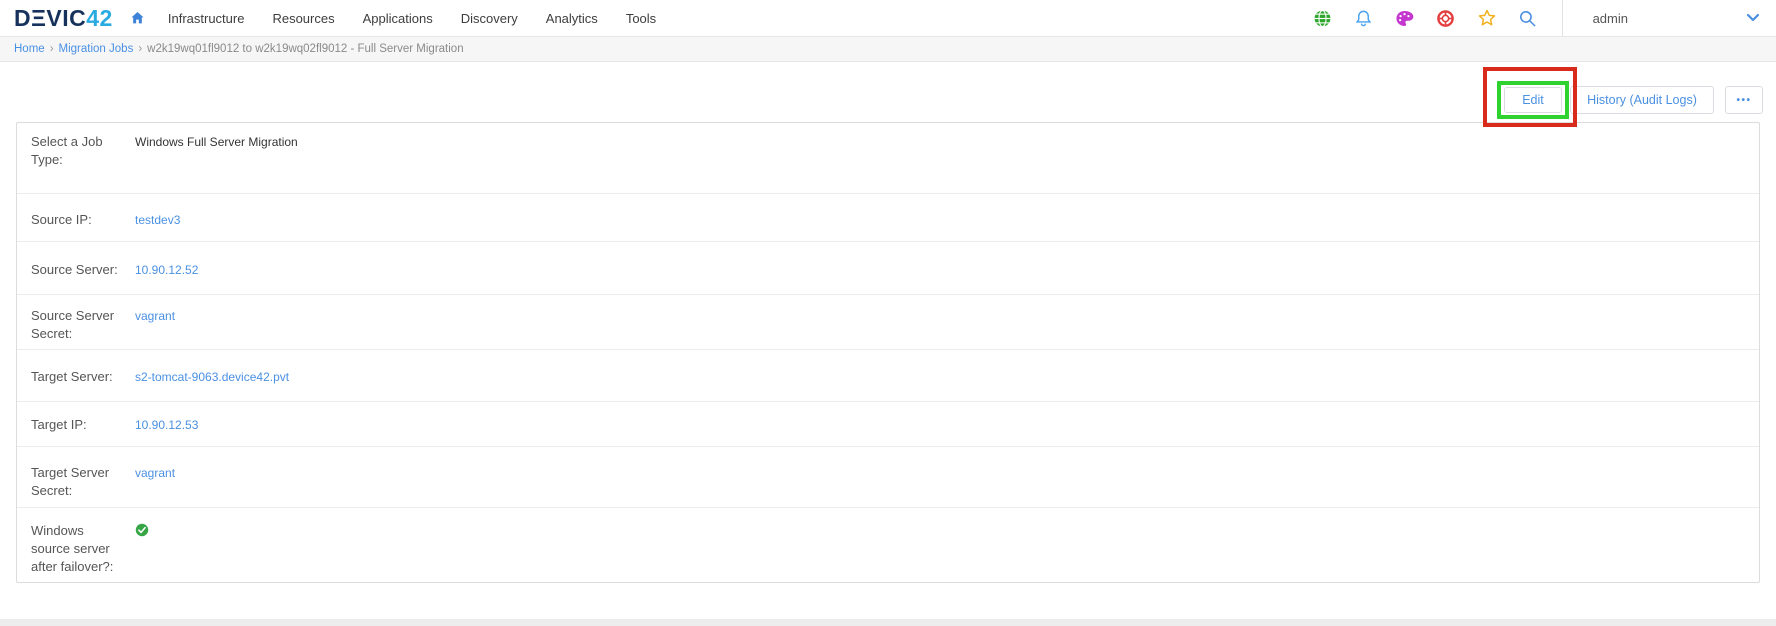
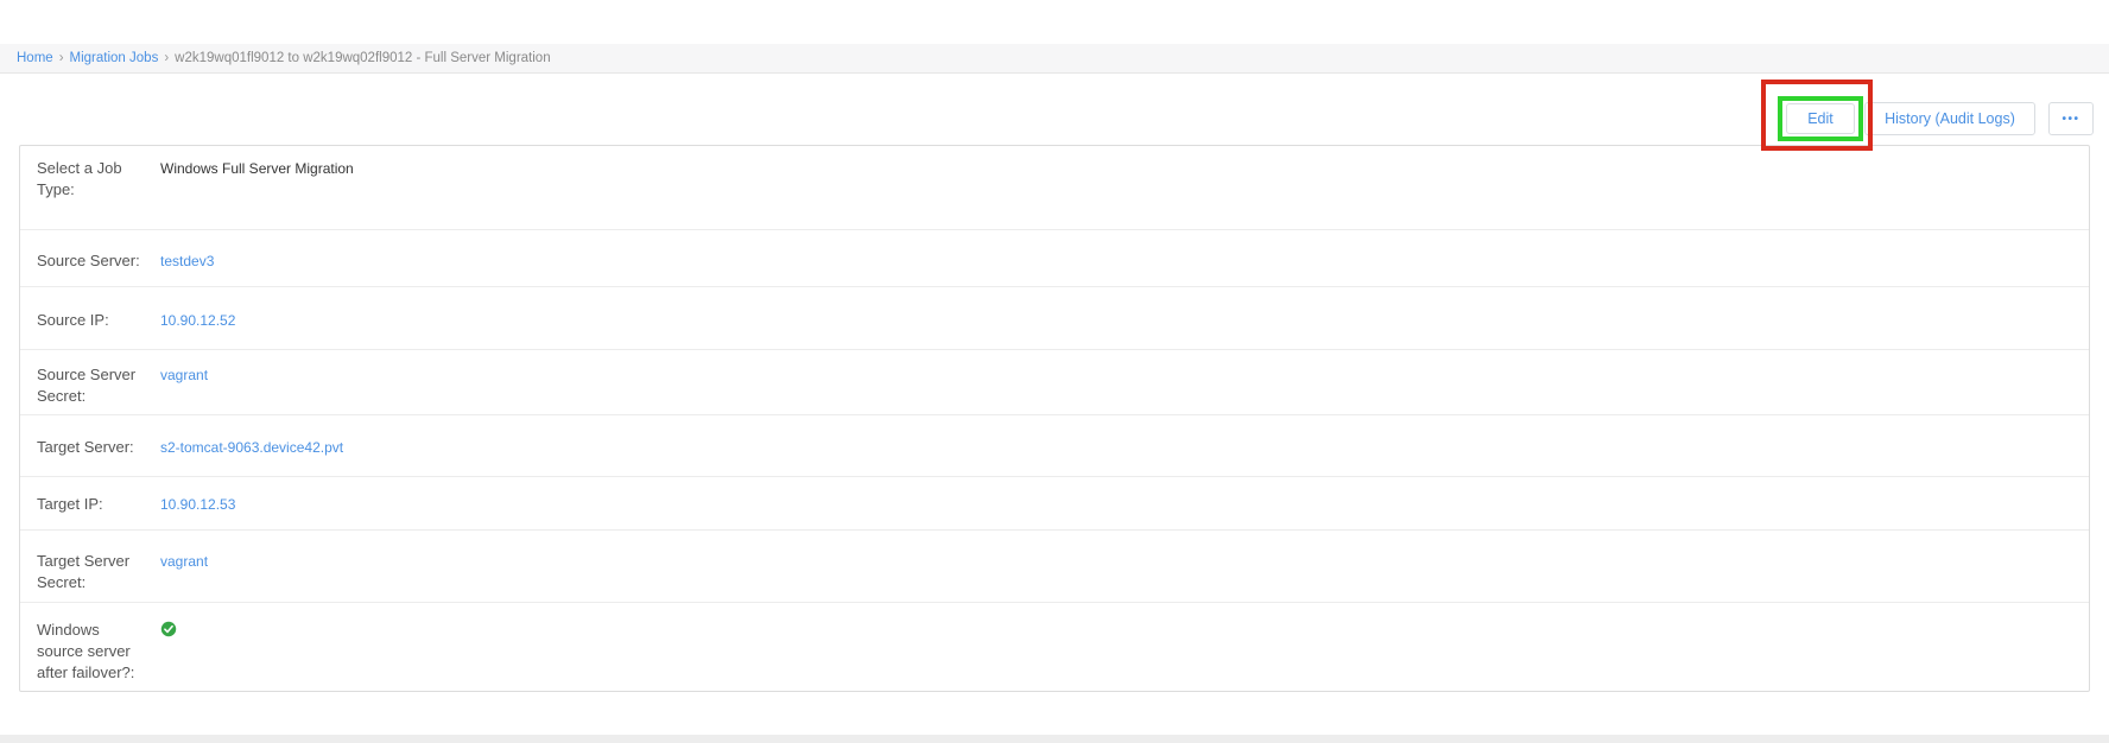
- DΞVIC42
- Infrastructure
- Resources
- Applications
- Discovery
- Analytics
- Tools
- admin
  Home
  ›
  Migration Jobs
  ›
  w2k19wq01fl9012 to w2k19wq02fl9012 - Full Server Migration
  Edit
  History (Audit Logs)
  •••
  Select a Job Type:
  Windows Full Server Migration
- Source IP:
+ Source Server:
  testdev3
- Source Server:
+ Source IP:
  10.90.12.52
  Source Server Secret:
  vagrant
  Target Server:
  s2-tomcat-9063.device42.pvt
  Target IP:
  10.90.12.53
  Target Server Secret:
  vagrant
  Windows source server after failover?:
